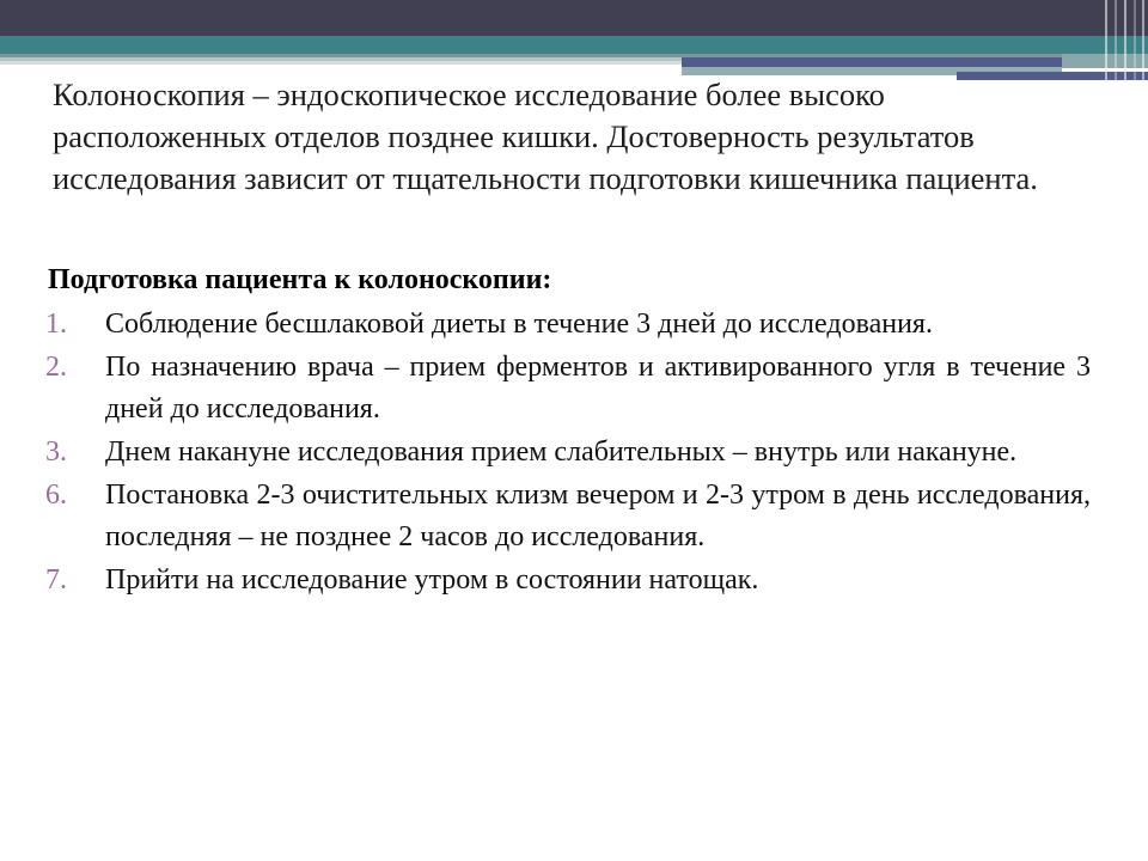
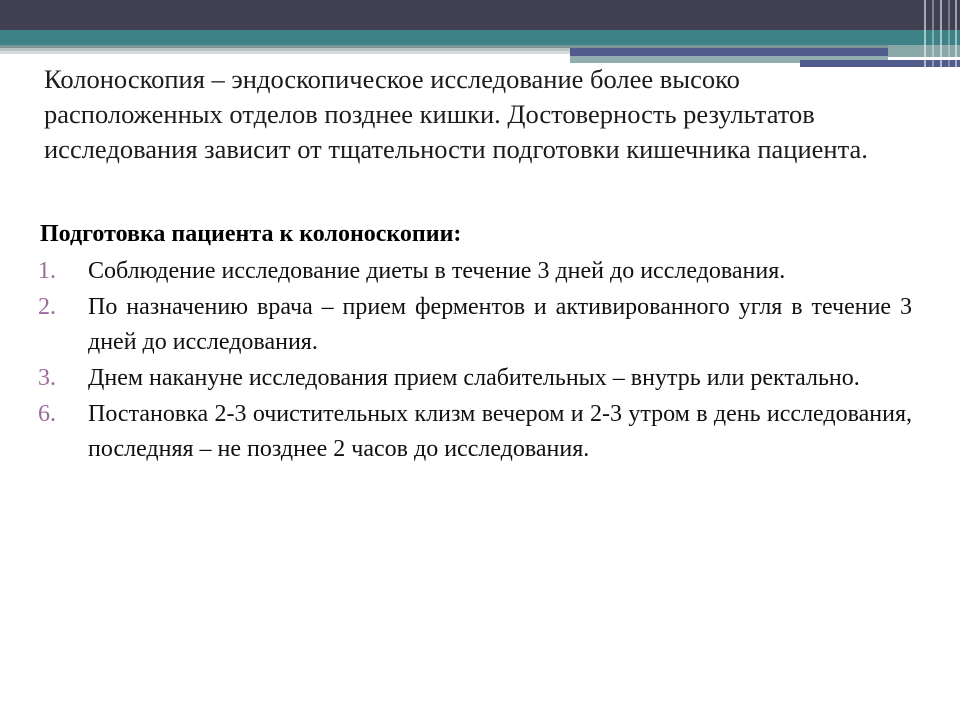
  Колоноскопия – эндоскопическое исследование более высоко расположенных отделов позднее кишки. Достоверность результатов исследования зависит от тщательности подготовки кишечника пациента.
  Подготовка пациента к колоноскопии:
  1.
- Соблюдение бесшлаковой диеты в течение 3 дней до исследования.
+ Соблюдение исследование диеты в течение 3 дней до исследования.
  2.
  По назначению врача – прием ферментов и активированного угля в течение 3 дней до исследования.
  3.
- Днем накануне исследования прием слабительных – внутрь или накануне.
+ Днем накануне исследования прием слабительных – внутрь или ректально.
  6.
  Постановка 2-3 очистительных клизм вечером и 2-3 утром в день исследования, последняя – не позднее 2 часов до исследования.
- 7.
- Прийти на исследование утром в состоянии натощак.
